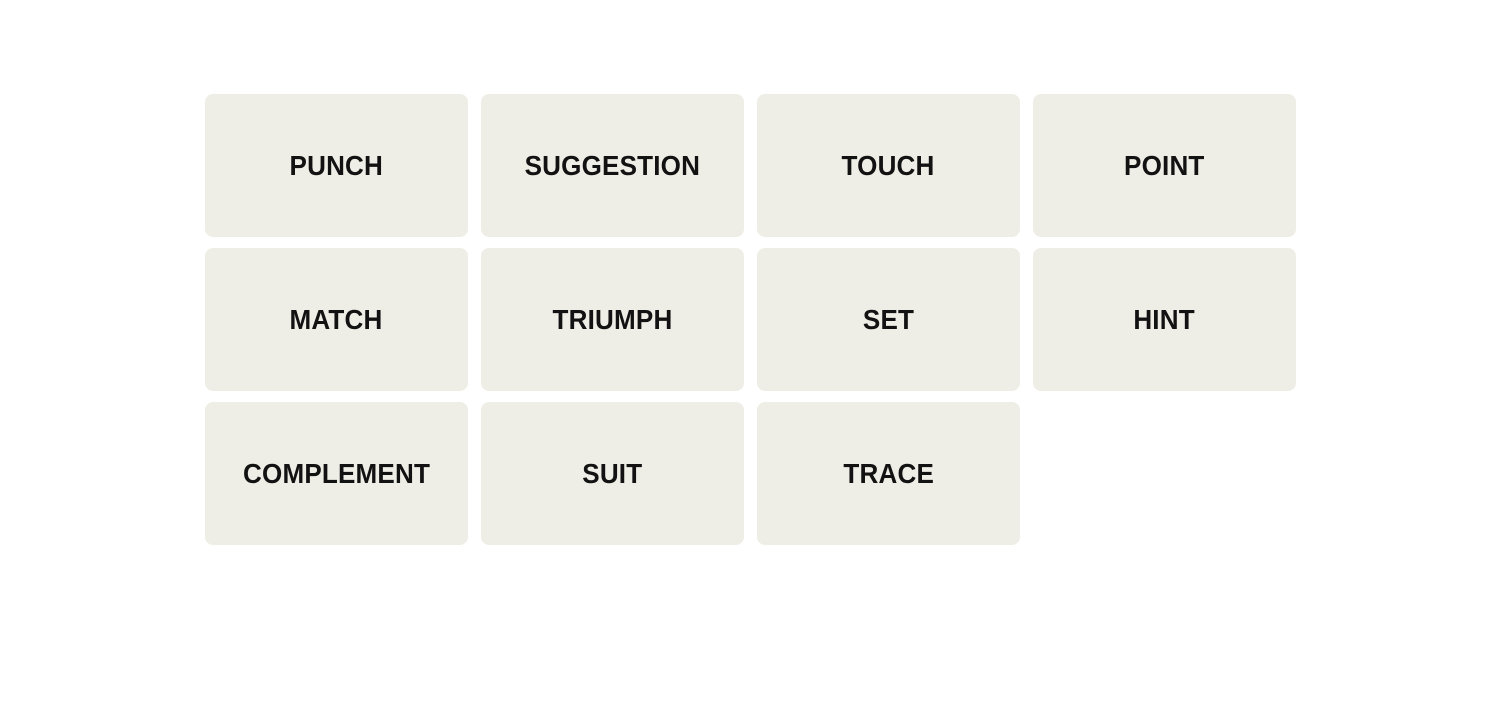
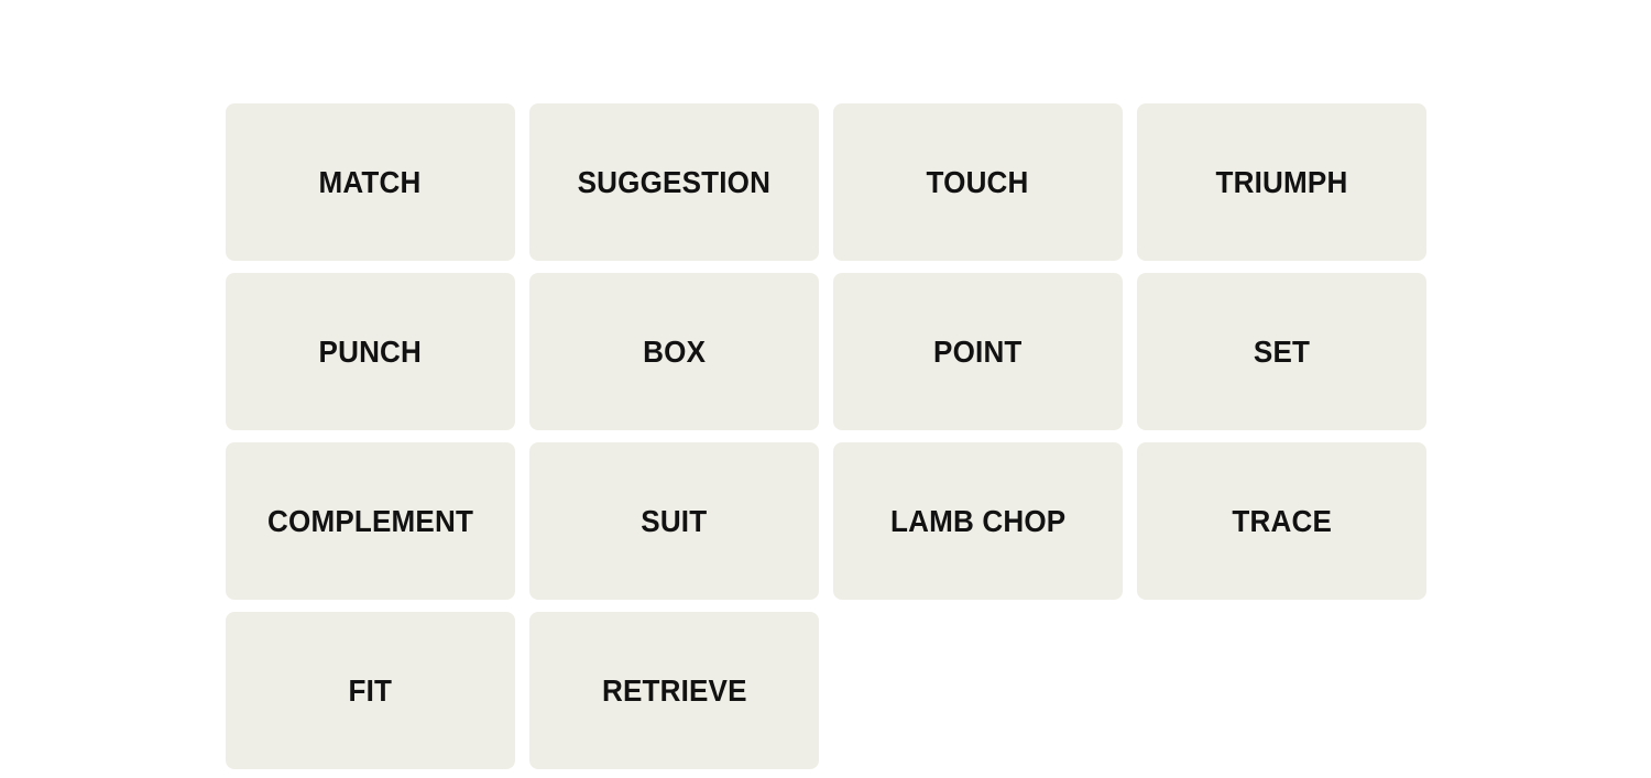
- PUNCH
+ MATCH
  SUGGESTION
  TOUCH
- POINT
+ TRIUMPH
- MATCH
+ PUNCH
+ BOX
- TRIUMPH
+ POINT
  SET
- HINT
  COMPLEMENT
  SUIT
+ LAMB CHOP
  TRACE
+ FIT
+ RETRIEVE
